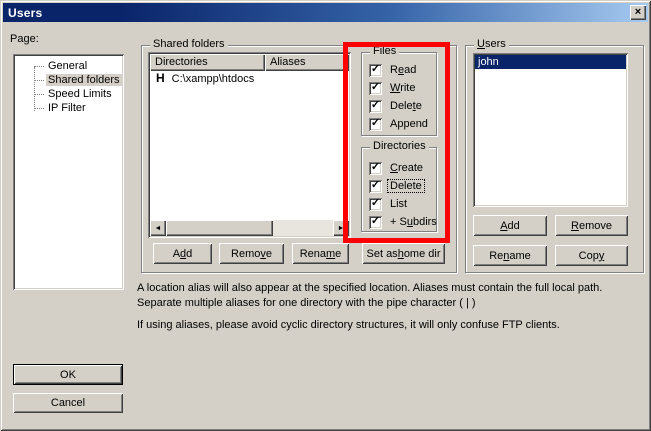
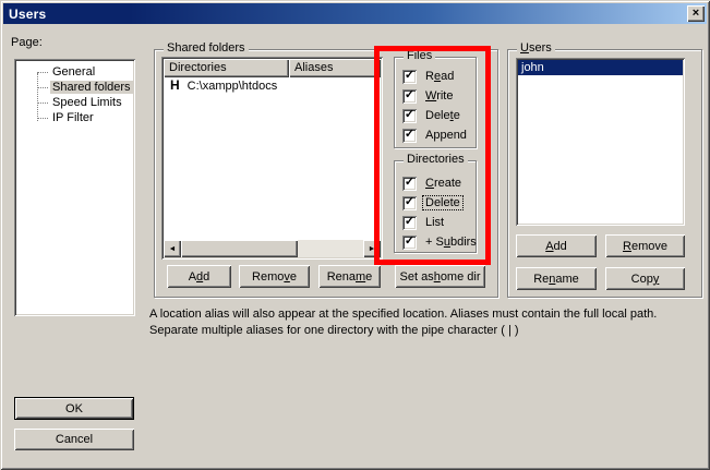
  Users
  ×
  Page:
  General
  Shared folders
  Speed Limits
  IP Filter
  Shared folders
  Directories
  Aliases
  H C:\xampp\htdocs
  A
  d
  d
  Remo
  v
  e
  Rena
  m
  e
  Set as
  h
  ome dir
  Files
  ✓
  Read
  ✓
  Write
  ✓
  Delete
  ✓
  Append
  Directories
  ✓
  Create
  ✓
  Delete
  ✓
  List
  ✓
  + Subdirs
  Users
  john
  A
  dd
  R
  emove
  Re
  n
  ame
  Cop
  y
  A location alias will also appear at the specified location. Aliases must contain the full local path. Separate multiple aliases for one directory with the pipe character ( | )
- If using aliases, please avoid cyclic directory structures, it will only confuse FTP clients.
  OK
  Cancel
